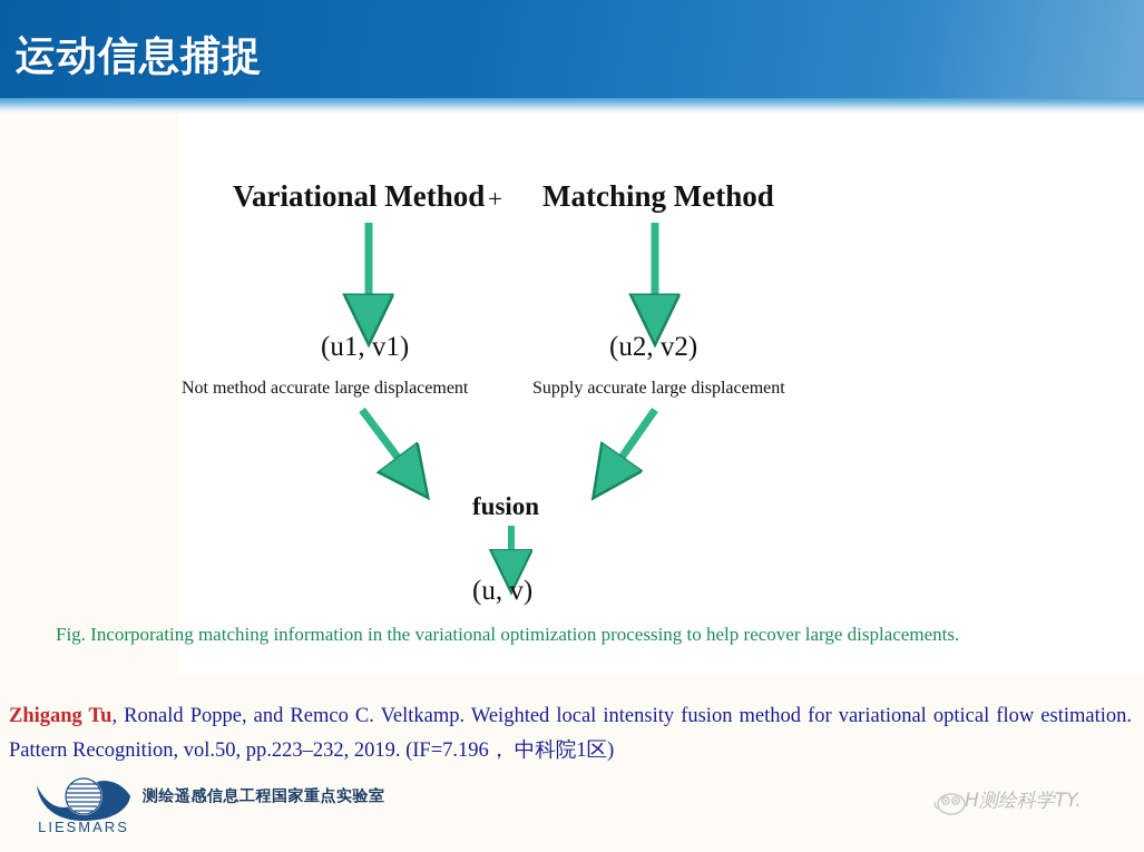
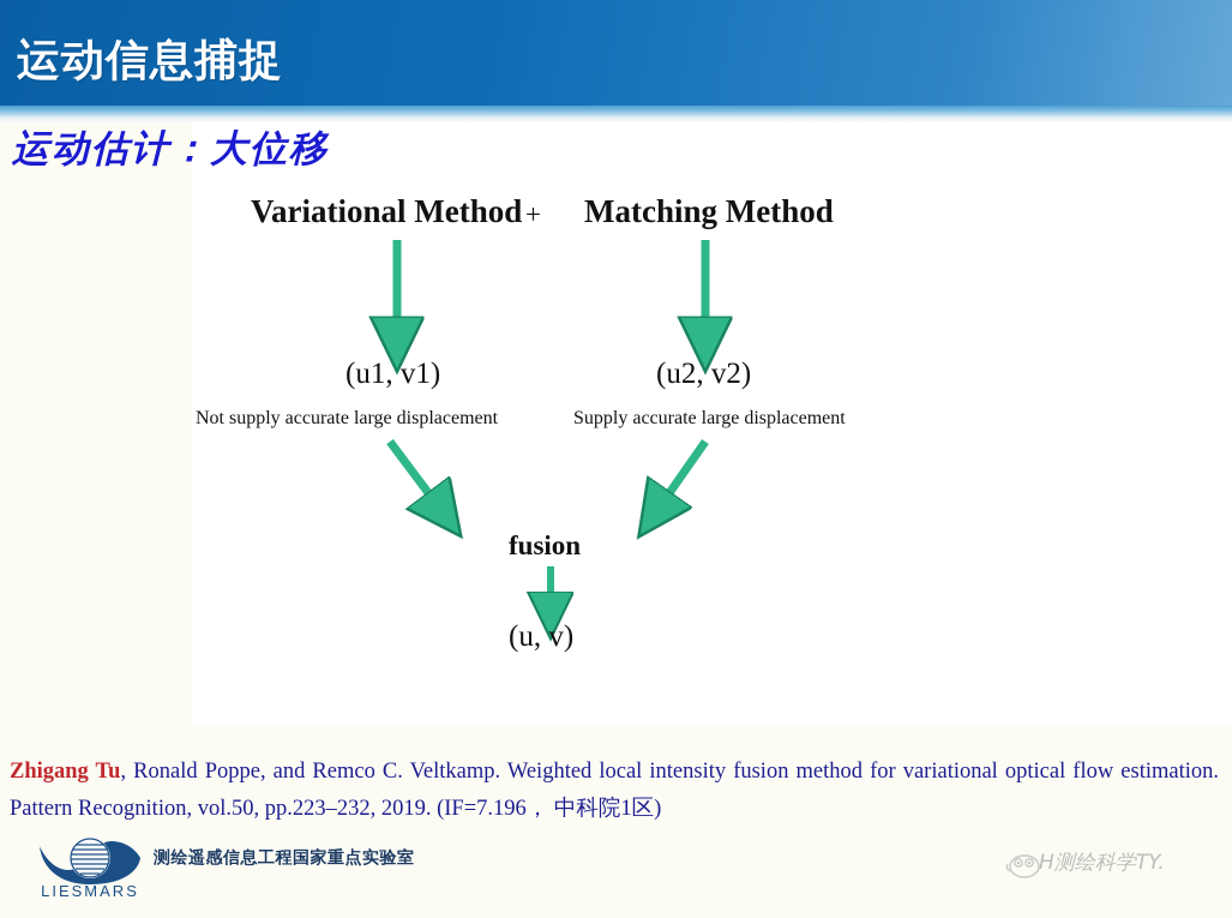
  运动信息捕捉
+ 运动估计：大位移
  Variational Method
  +
  Matching Method
  (u1, v1)
  (u2, v2)
- Not method accurate large displacement
+ Not supply accurate large displacement
  Supply accurate large displacement
  fusion
  (u, v)
- Fig. Incorporating matching information in the variational optimization processing to help recover large displacements.
  Zhigang Tu, Ronald Poppe, and Remco C. Veltkamp. Weighted local intensity fusion method for variational optical flow estimation. Pattern Recognition, vol.50, pp.223–232, 2019. (IF=7.196， 中科院1区)
  LIESMARS
  测绘遥感信息工程国家重点实验室
  H测绘科学TY.
